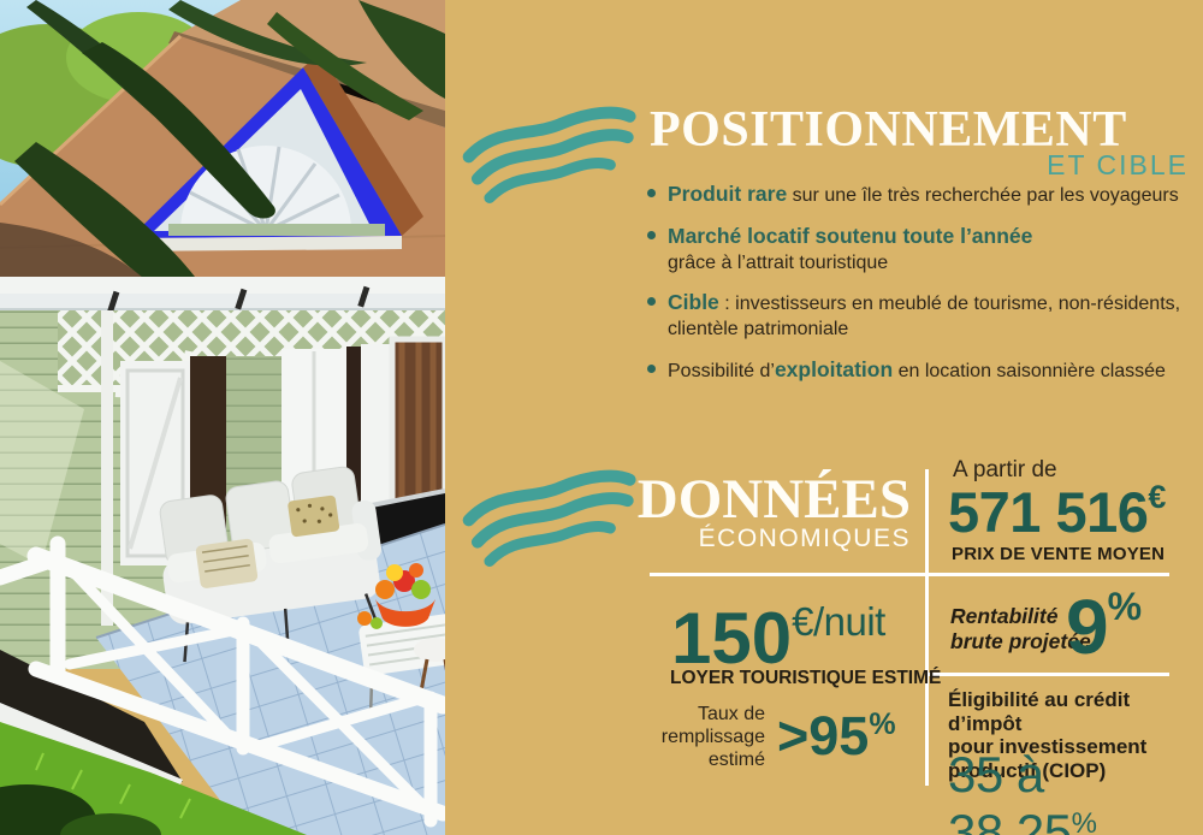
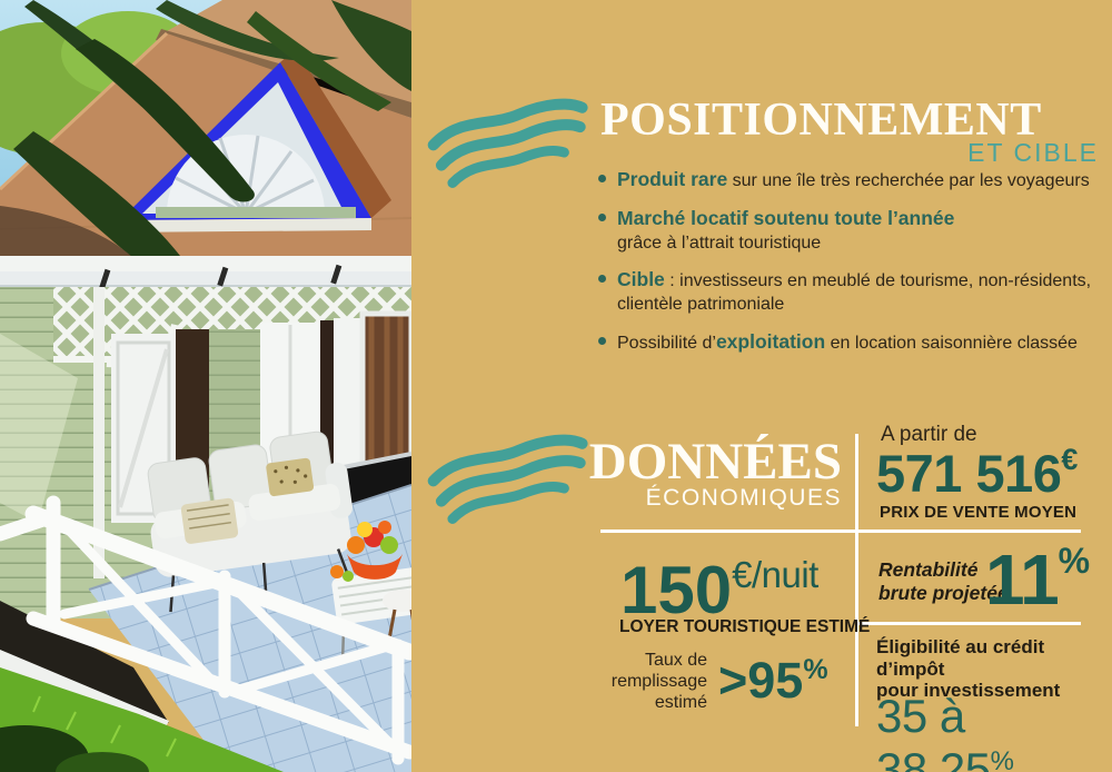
  POSITIONNEMENT
  ET CIBLE
  Produit rare sur une île très recherchée par les voyageurs
  Marché locatif soutenu toute l’année
  grâce à l’attrait touristique
  Cible : investisseurs en meublé de tourisme, non-résidents, clientèle patrimoniale
  Possibilité d’exploitation en location saisonnière classée
  DONNÉES
  ÉCONOMIQUES
  A partir de
  571 516€
  PRIX DE VENTE MOYEN
  150€/nuit
  LOYER TOURISTIQUE ESTIMÉ
  Taux de
  remplissage
  estimé
  >95%
  Rentabilité
  brute projetée
- 9%
+ 11%
  Éligibilité au crédit d’impôt
  pour investissement
- productif (CIOP)
  35 à 38,25%
